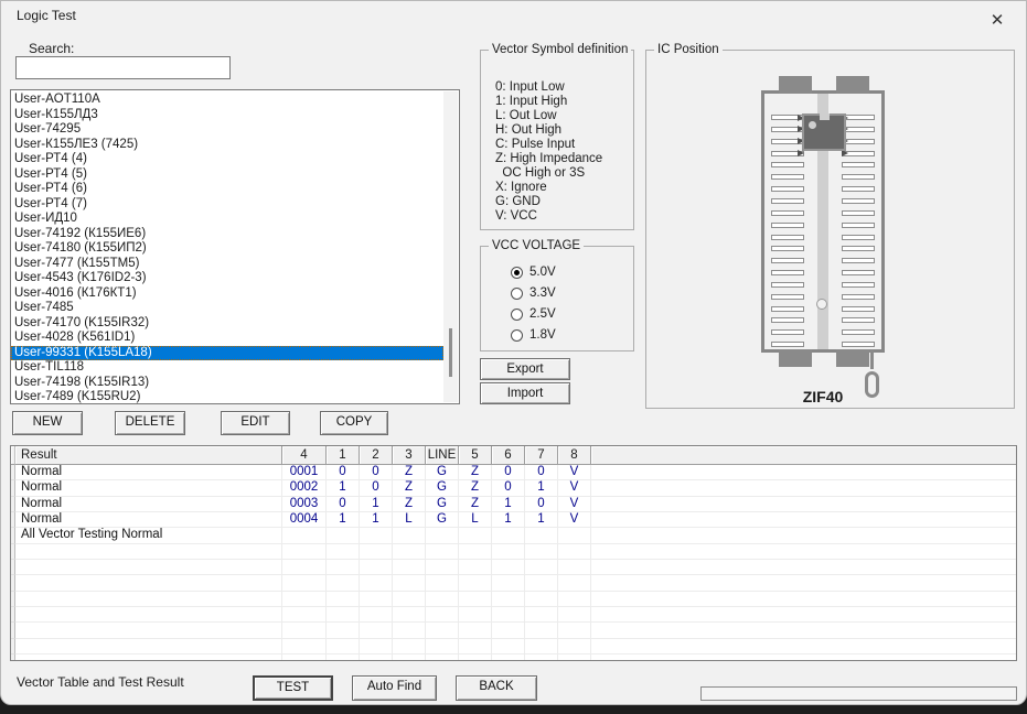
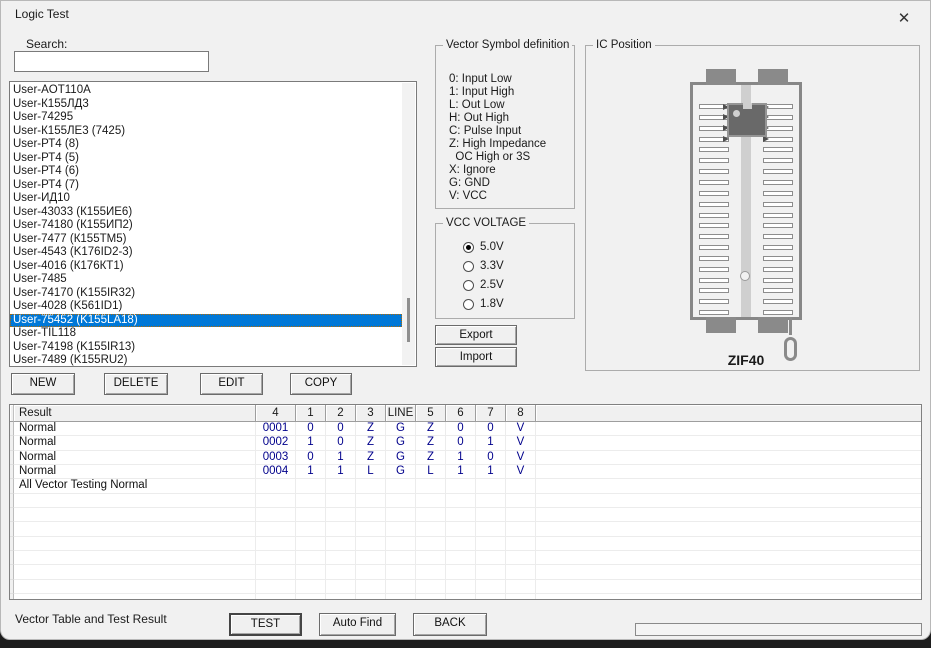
  Logic Test
  ✕
  Search:
  User-AOT110A
  User-К155ЛД3
  User-74295
  User-К155ЛЕ3 (7425)
- User-РТ4 (4)
+ User-РТ4 (8)
  User-РТ4 (5)
  User-РТ4 (6)
  User-РТ4 (7)
  User-ИД10
- User-74192 (К155ИЕ6)
+ User-43033 (К155ИЕ6)
  User-74180 (К155ИП2)
  User-7477 (К155ТМ5)
  User-4543 (K176ID2-3)
  User-4016 (К176КТ1)
  User-7485
  User-74170 (K155IR32)
  User-4028 (K561ID1)
- User-99331 (K155LA18)
+ User-75452 (K155LA18)
  User-TIL118
  User-74198 (K155IR13)
  User-7489 (K155RU2)
  NEW
  DELETE
  EDIT
  COPY
  Vector Symbol definition
  0: Input Low
  1: Input High
  L: Out Low
  H: Out High
  C: Pulse Input
  Z: High Impedance
  OC High or 3S
  X: Ignore
  G: GND
  V: VCC
  VCC VOLTAGE
  5.0V
  3.3V
  2.5V
  1.8V
  Export
  Import
  IC Position
  ZIF40
  Result
  4
  1
  2
  3
  LINE
  5
  6
  7
  8
  Normal
  0001
  0
  0
  Z
  G
  Z
  0
  0
  V
  Normal
  0002
  1
  0
  Z
  G
  Z
  0
  1
  V
  Normal
  0003
  0
  1
  Z
  G
  Z
  1
  0
  V
  Normal
  0004
  1
  1
  L
  G
  L
  1
  1
  V
  All Vector Testing Normal
  Vector Table and Test Result
  TEST
  Auto Find
  BACK
